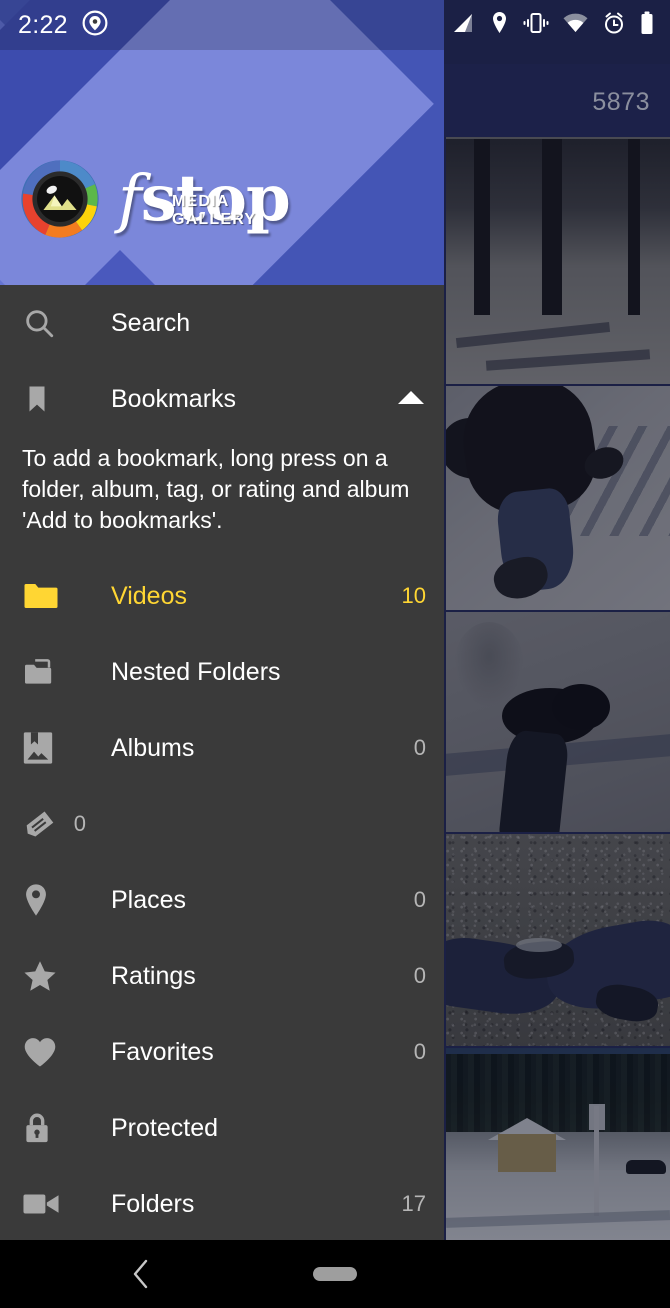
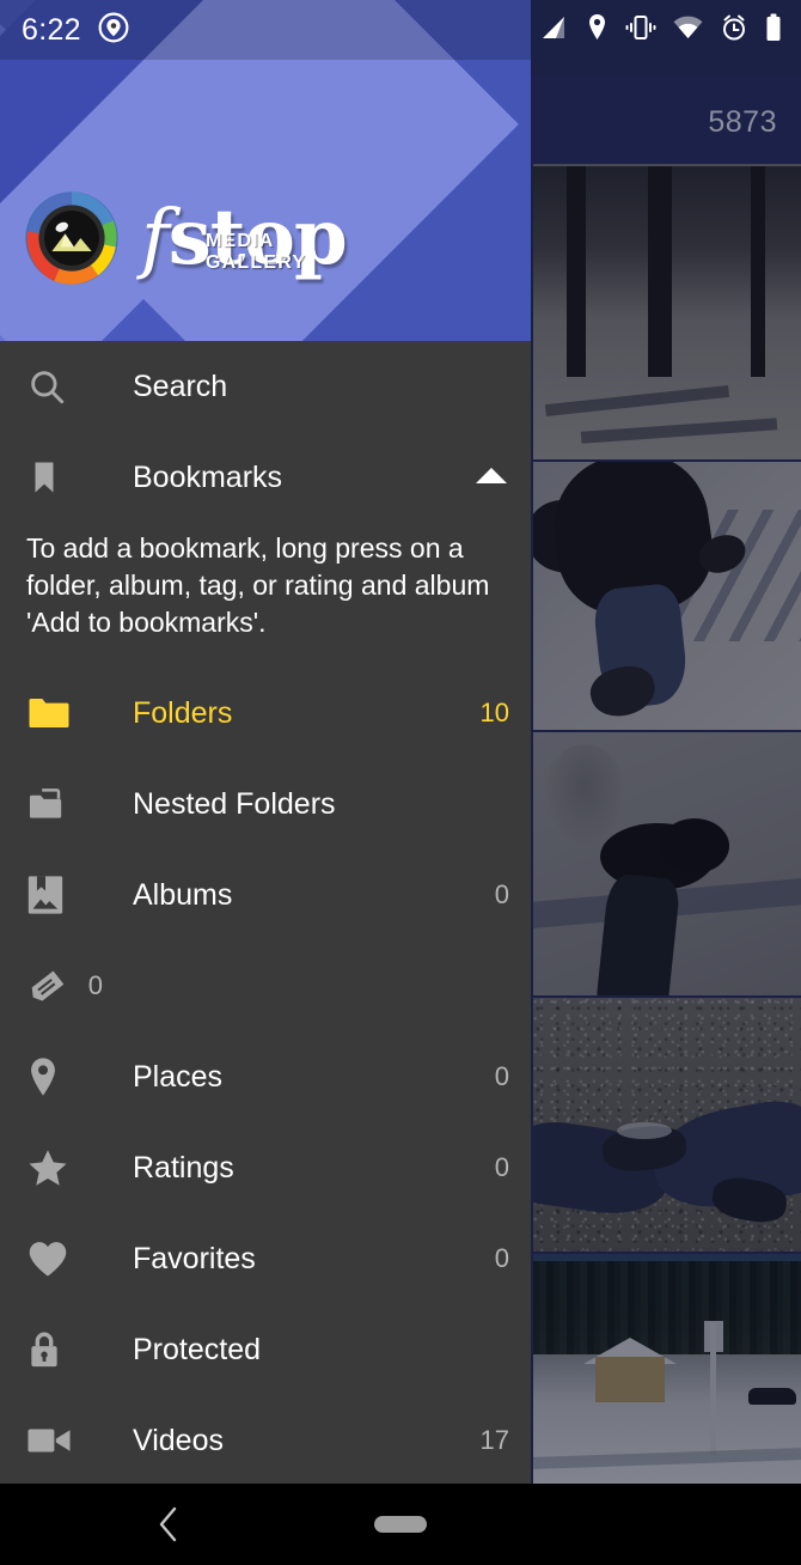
  5873
  fstop
  MEDIA GALLERY
  Search
  Bookmarks
  To add a bookmark, long press on a folder, album, tag, or rating and album 'Add to bookmarks'.
- Videos
+ Folders
  10
  Nested Folders
  Albums
  0
  0
  Places
  0
  Ratings
  0
  Favorites
  0
  Protected
- Folders
+ Videos
  17
- 2:22
+ 6:22
